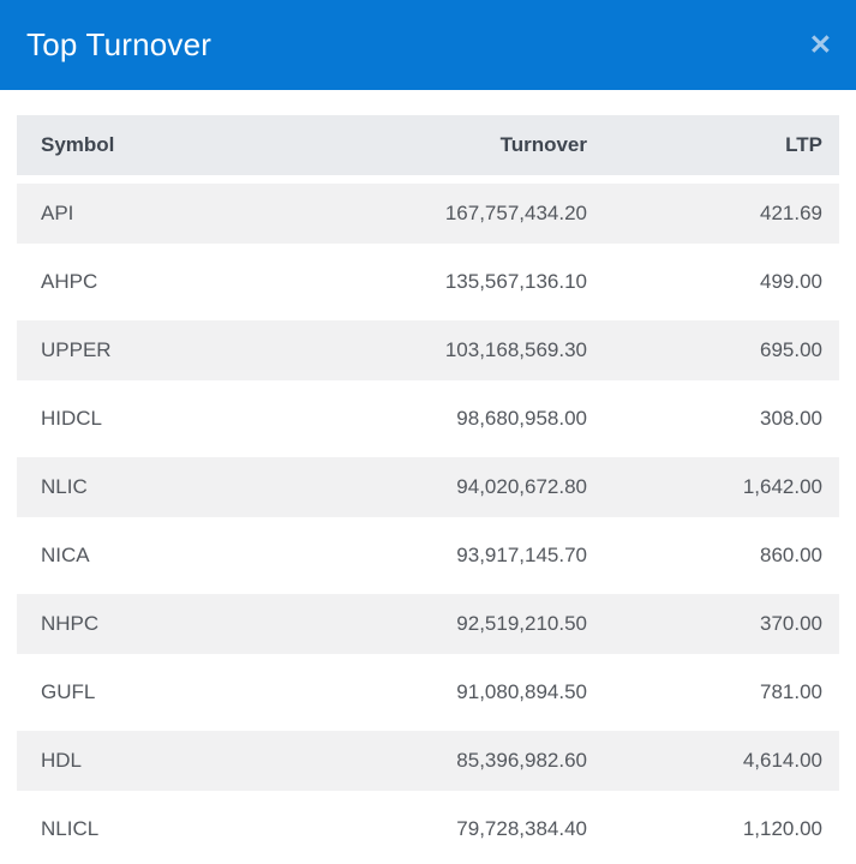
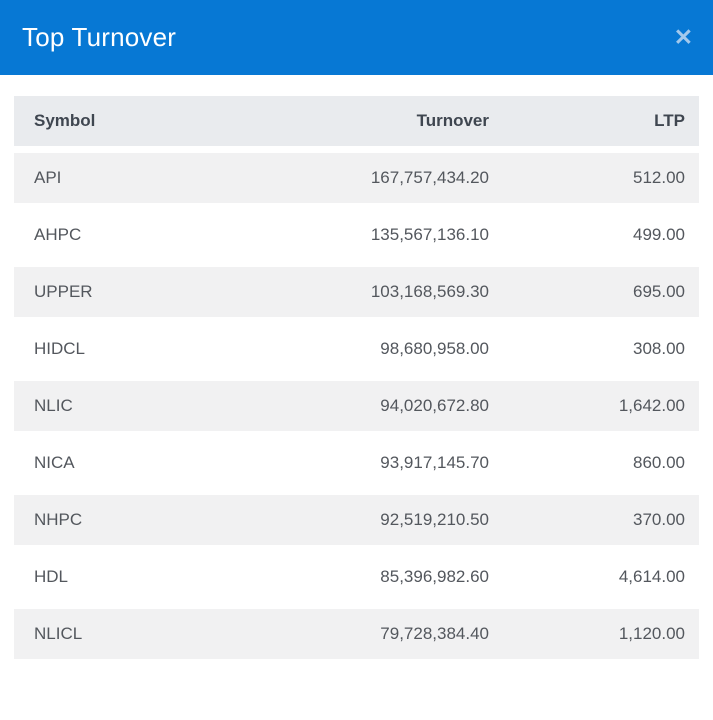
  Top Turnover
  ✕
  Symbol	Turnover	LTP
- API	167,757,434.20	421.69
+ API	167,757,434.20	512.00
  AHPC	135,567,136.10	499.00
  UPPER	103,168,569.30	695.00
  HIDCL	98,680,958.00	308.00
  NLIC	94,020,672.80	1,642.00
  NICA	93,917,145.70	860.00
  NHPC	92,519,210.50	370.00
- GUFL	91,080,894.50	781.00
  HDL	85,396,982.60	4,614.00
  NLICL	79,728,384.40	1,120.00
